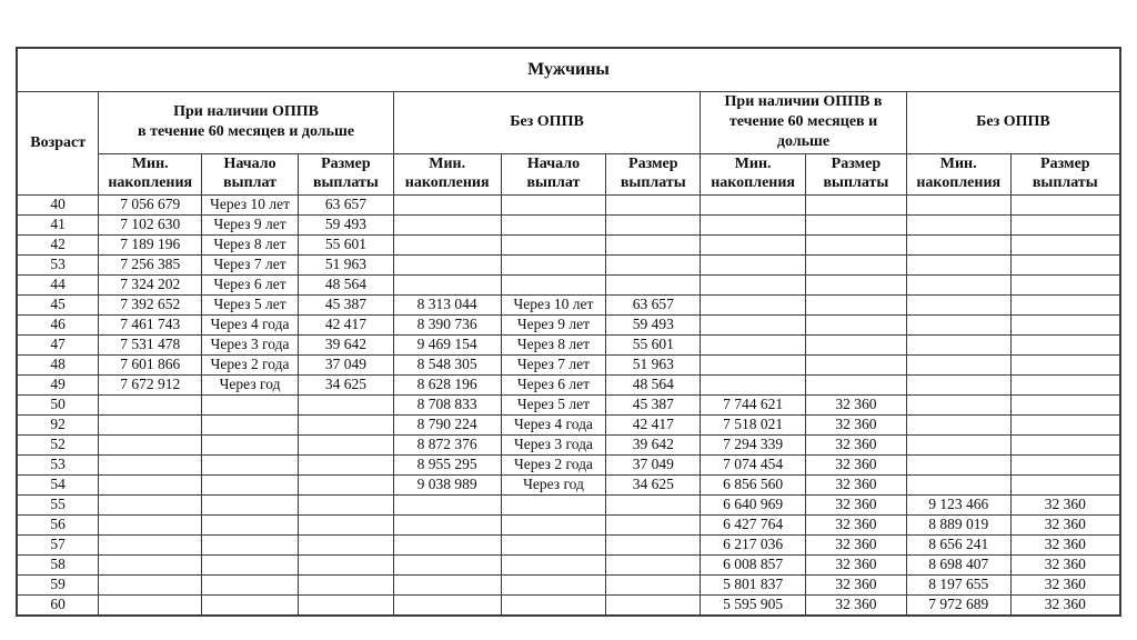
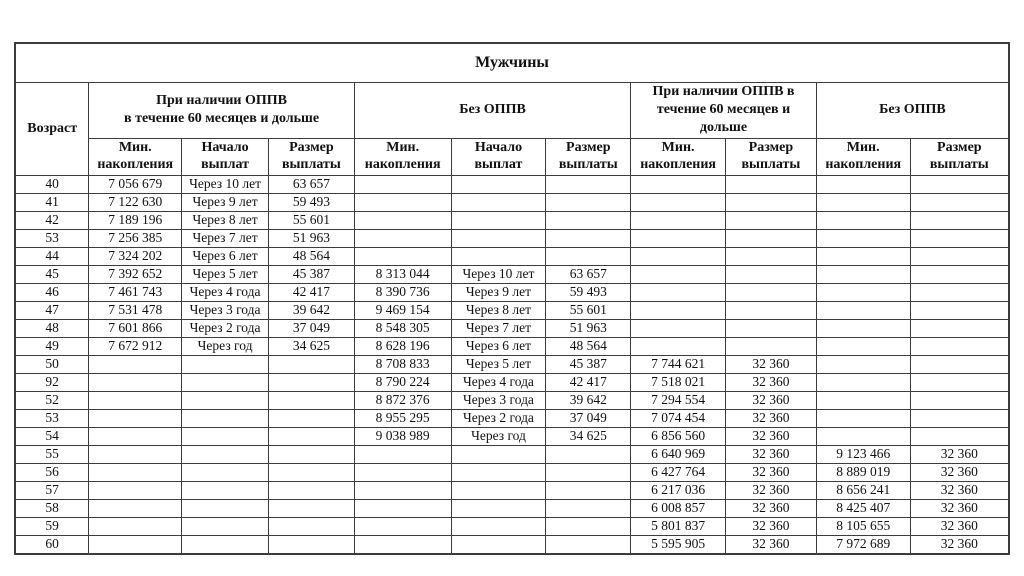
  Мужчины
  Возраст	При наличии ОППВ в течение 60 месяцев и дольше	Без ОППВ	При наличии ОППВ в течение 60 месяцев и дольше	Без ОППВ
  Мин. накопления	Начало выплат	Размер выплаты	Мин. накопления	Начало выплат	Размер выплаты	Мин. накопления	Размер выплаты	Мин. накопления	Размер выплаты
  40	7 056 679	Через 10 лет	63 657
- 41	7 102 630	Через 9 лет	59 493
+ 41	7 122 630	Через 9 лет	59 493
  42	7 189 196	Через 8 лет	55 601
  53	7 256 385	Через 7 лет	51 963
  44	7 324 202	Через 6 лет	48 564
  45	7 392 652	Через 5 лет	45 387	8 313 044	Через 10 лет	63 657
  46	7 461 743	Через 4 года	42 417	8 390 736	Через 9 лет	59 493
  47	7 531 478	Через 3 года	39 642	9 469 154	Через 8 лет	55 601
  48	7 601 866	Через 2 года	37 049	8 548 305	Через 7 лет	51 963
  49	7 672 912	Через год	34 625	8 628 196	Через 6 лет	48 564
  50				8 708 833	Через 5 лет	45 387	7 744 621	32 360
  92				8 790 224	Через 4 года	42 417	7 518 021	32 360
- 52				8 872 376	Через 3 года	39 642	7 294 339	32 360
+ 52				8 872 376	Через 3 года	39 642	7 294 554	32 360
  53				8 955 295	Через 2 года	37 049	7 074 454	32 360
  54				9 038 989	Через год	34 625	6 856 560	32 360
  55							6 640 969	32 360	9 123 466	32 360
  56							6 427 764	32 360	8 889 019	32 360
  57							6 217 036	32 360	8 656 241	32 360
- 58							6 008 857	32 360	8 698 407	32 360
+ 58							6 008 857	32 360	8 425 407	32 360
- 59							5 801 837	32 360	8 197 655	32 360
+ 59							5 801 837	32 360	8 105 655	32 360
  60							5 595 905	32 360	7 972 689	32 360
